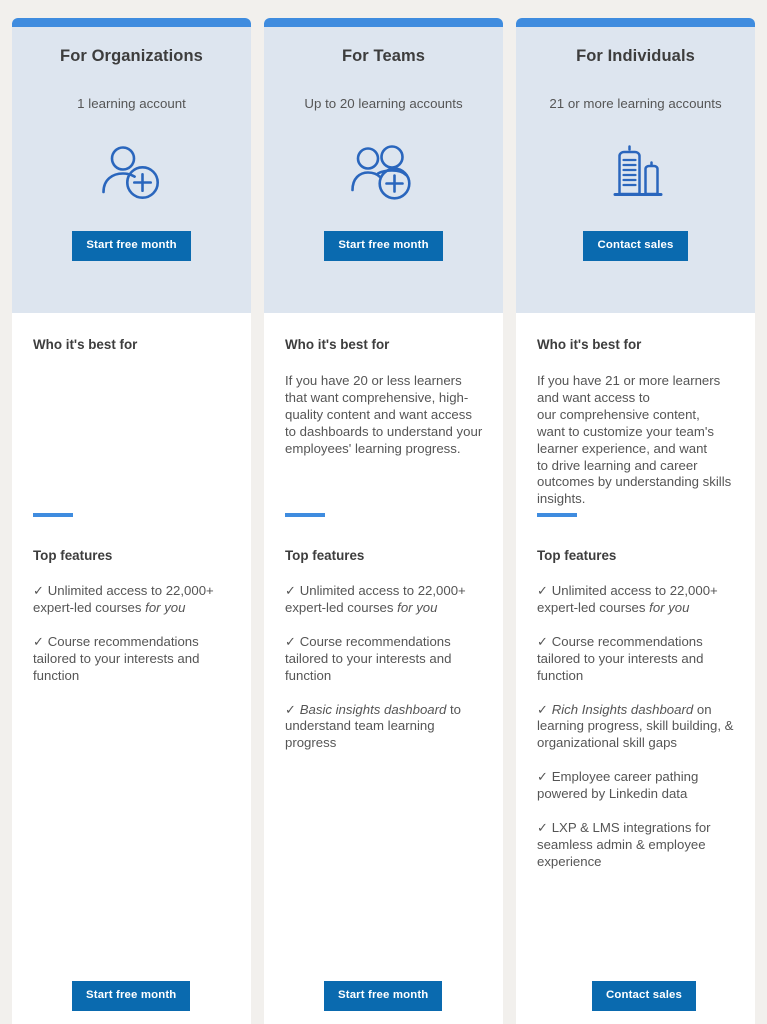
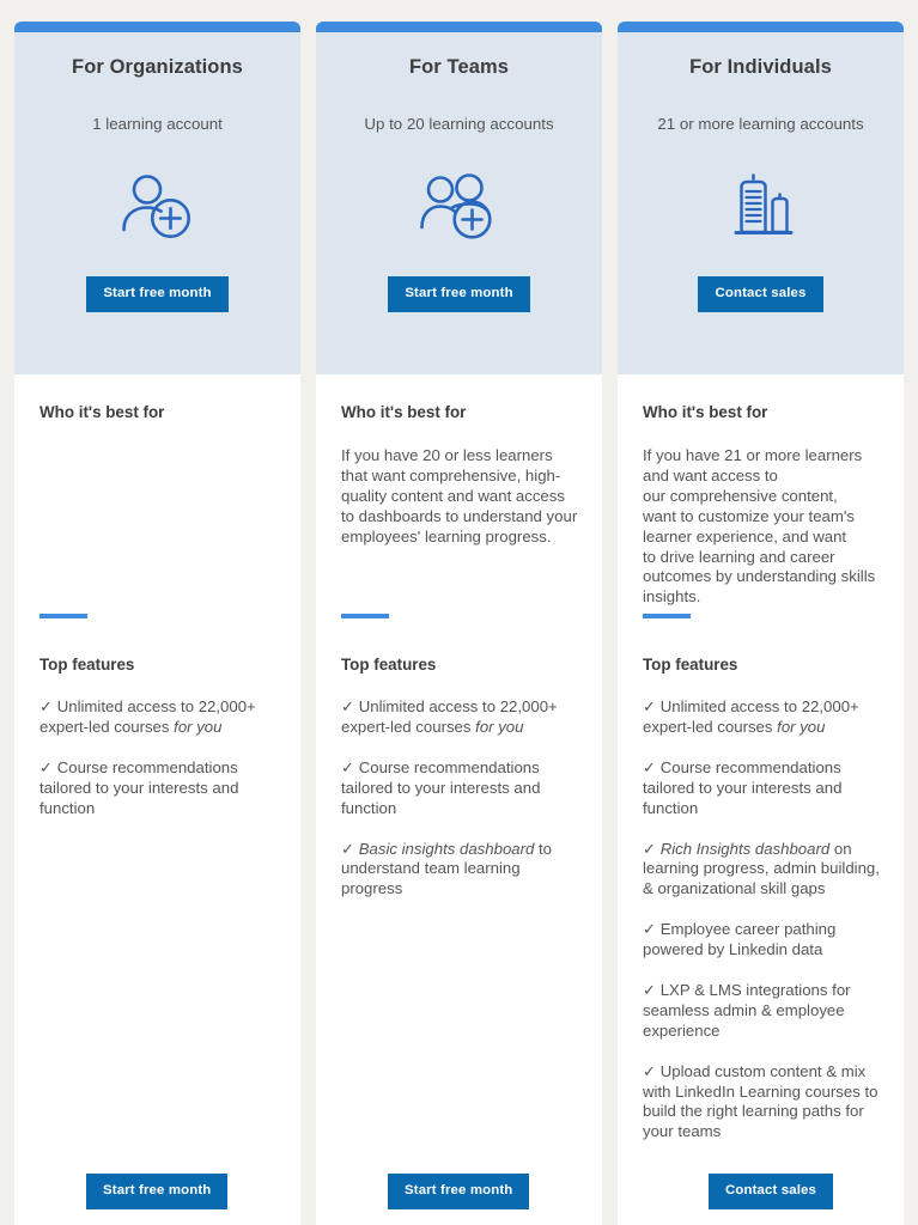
  For Organizations
  1 learning account
  Start free month
  Who it's best for
  Top features
  ✓ Unlimited access to 22,000+ expert-led courses for you
  ✓ Course recommendations tailored to your interests and function
  Start free month
  For Teams
  Up to 20 learning accounts
  Start free month
  Who it's best for
  If you have 20 or less learners that want comprehensive, high-quality content and want access to dashboards to understand your employees' learning progress.
  Top features
  ✓ Unlimited access to 22,000+ expert-led courses for you
  ✓ Course recommendations tailored to your interests and function
  ✓ Basic insights dashboard to understand team learning progress
  Start free month
  For Individuals
  21 or more learning accounts
  Contact sales
  Who it's best for
  If you have 21 or more learners
  and want access to
  our comprehensive content,
  want to customize your team's
  learner experience, and want
  to drive learning and career
  outcomes by understanding skills
  insights.
  Top features
  ✓ Unlimited access to 22,000+ expert-led courses for you
  ✓ Course recommendations tailored to your interests and function
- ✓ Rich Insights dashboard on learning progress, skill building, & organizational skill gaps
+ ✓ Rich Insights dashboard on learning progress, admin building, & organizational skill gaps
  ✓ Employee career pathing powered by Linkedin data
  ✓ LXP & LMS integrations for seamless admin & employee experience
+ ✓ Upload custom content & mix with LinkedIn Learning courses to build the right learning paths for your teams
  Contact sales
